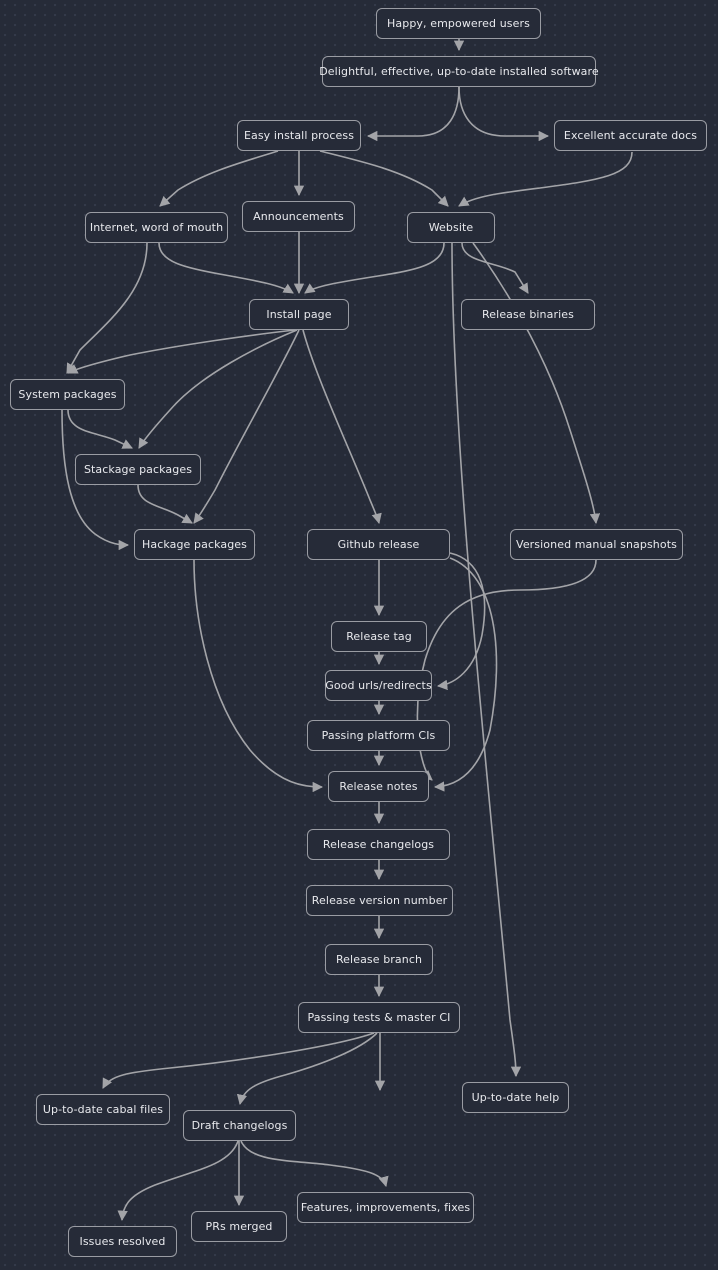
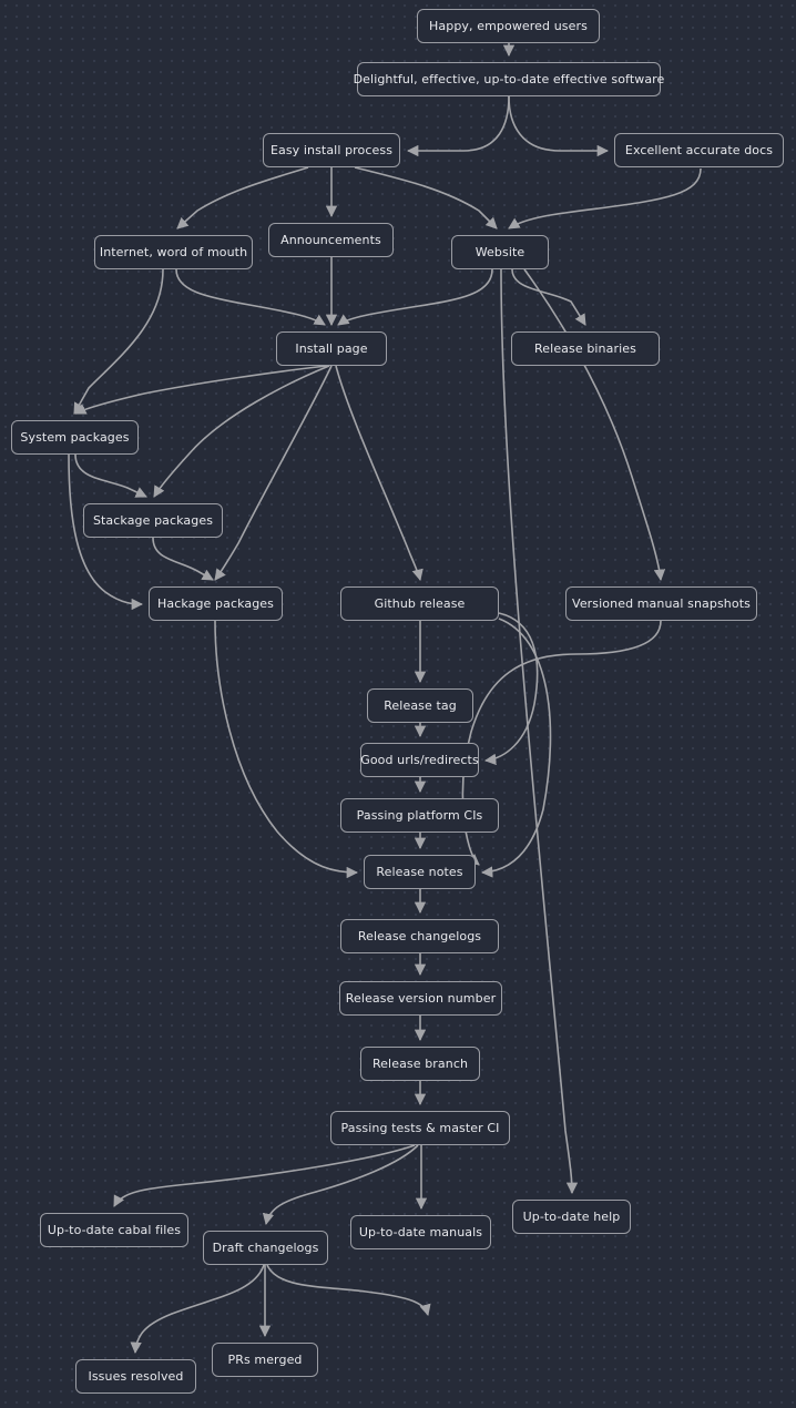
  Happy, empowered users
- Delightful, effective, up-to-date installed software
+ Delightful, effective, up-to-date effective software
  Easy install process
  Excellent accurate docs
  Internet, word of mouth
  Announcements
  Website
  Install page
  Release binaries
  System packages
  Stackage packages
  Hackage packages
  Github release
  Versioned manual snapshots
  Release tag
  Good urls/redirects
  Passing platform CIs
  Release notes
  Release changelogs
  Release version number
  Release branch
  Passing tests & master CI
  Up-to-date cabal files
  Draft changelogs
+ Up-to-date manuals
  Up-to-date help
- Features, improvements, fixes
  PRs merged
  Issues resolved
